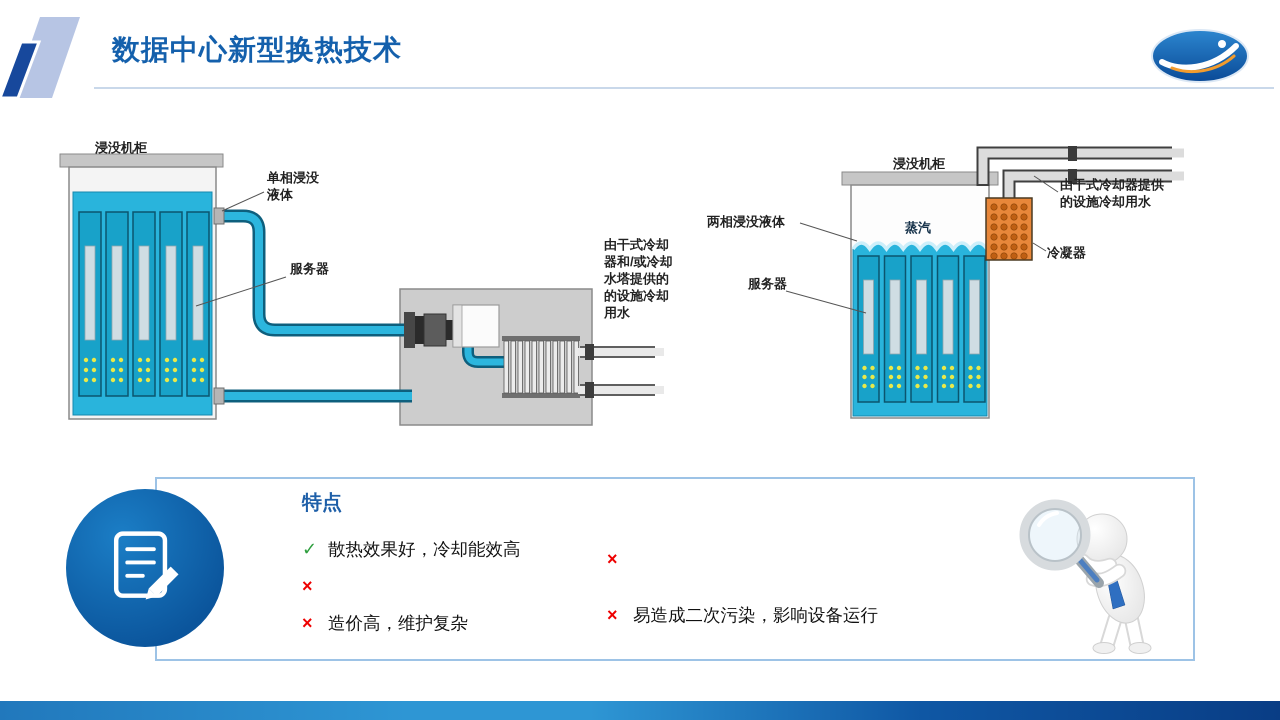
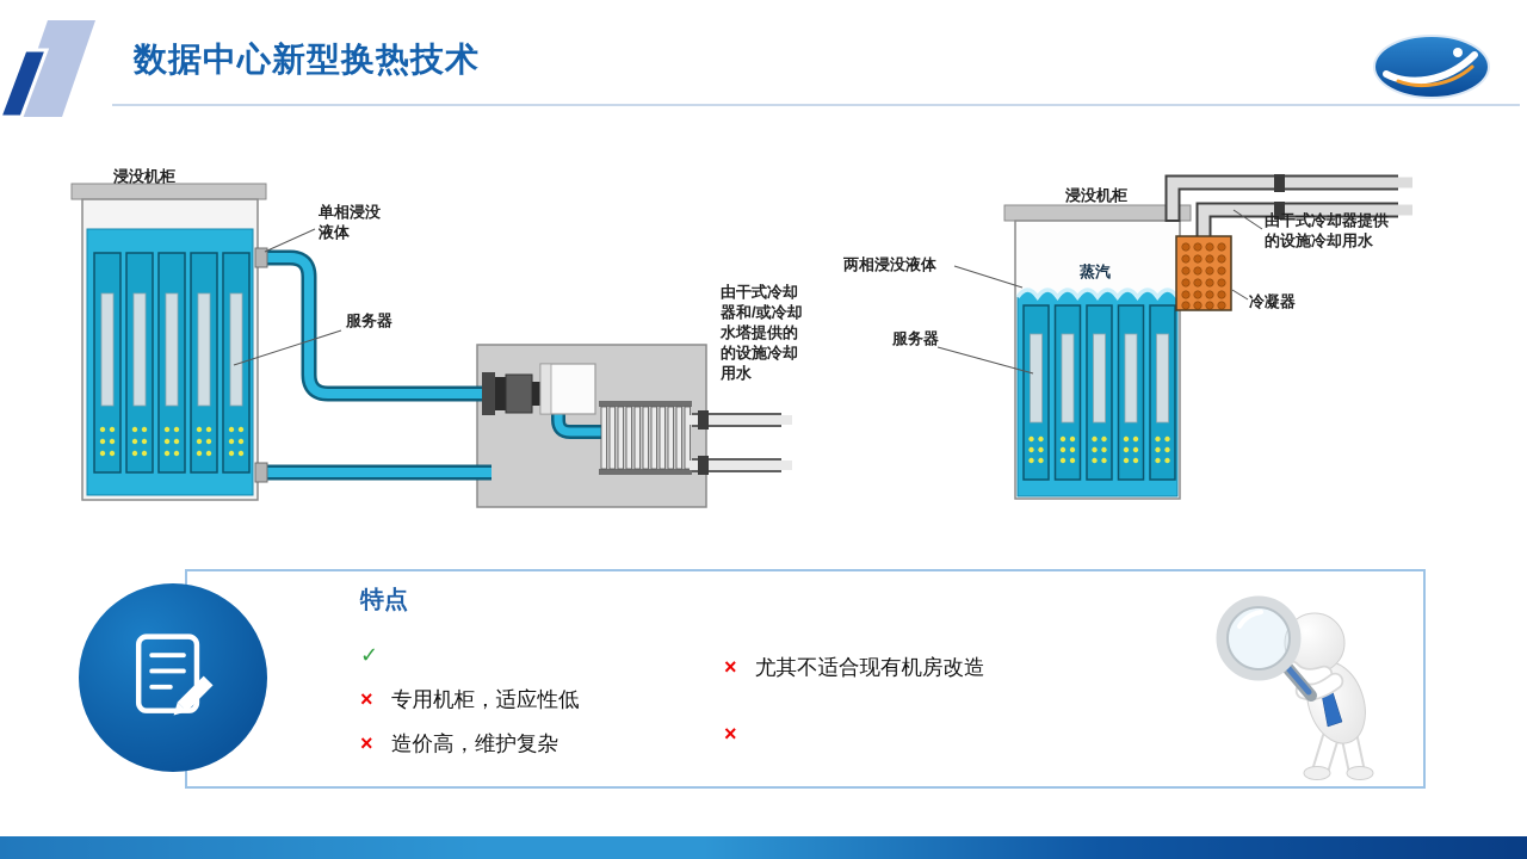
  数据中心新型换热技术
  浸没机柜
  单相浸没
  液体
  服务器
  由干式冷却
  器和/或冷却
  水塔提供的
  的设施冷却
  用水
  浸没机柜
  两相浸没液体
  蒸汽
  服务器
  冷凝器
  由干式冷却器提供
  的设施冷却用水
  特点
  ✓
- 散热效果好，冷却能效高
  ×
+ 专用机柜，适应性低
  ×
  造价高，维护复杂
  ×
+ 尤其不适合现有机房改造
  ×
- 易造成二次污染，影响设备运行
